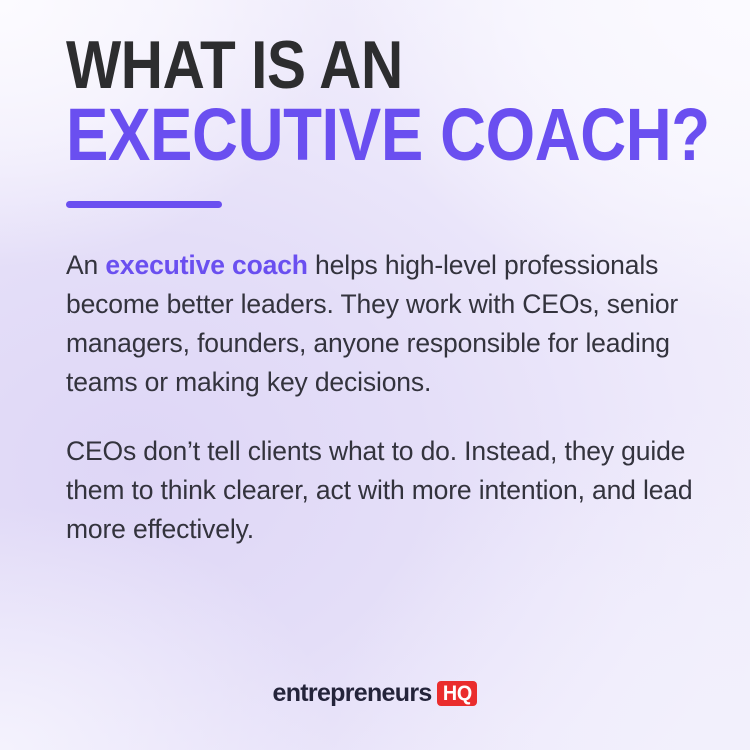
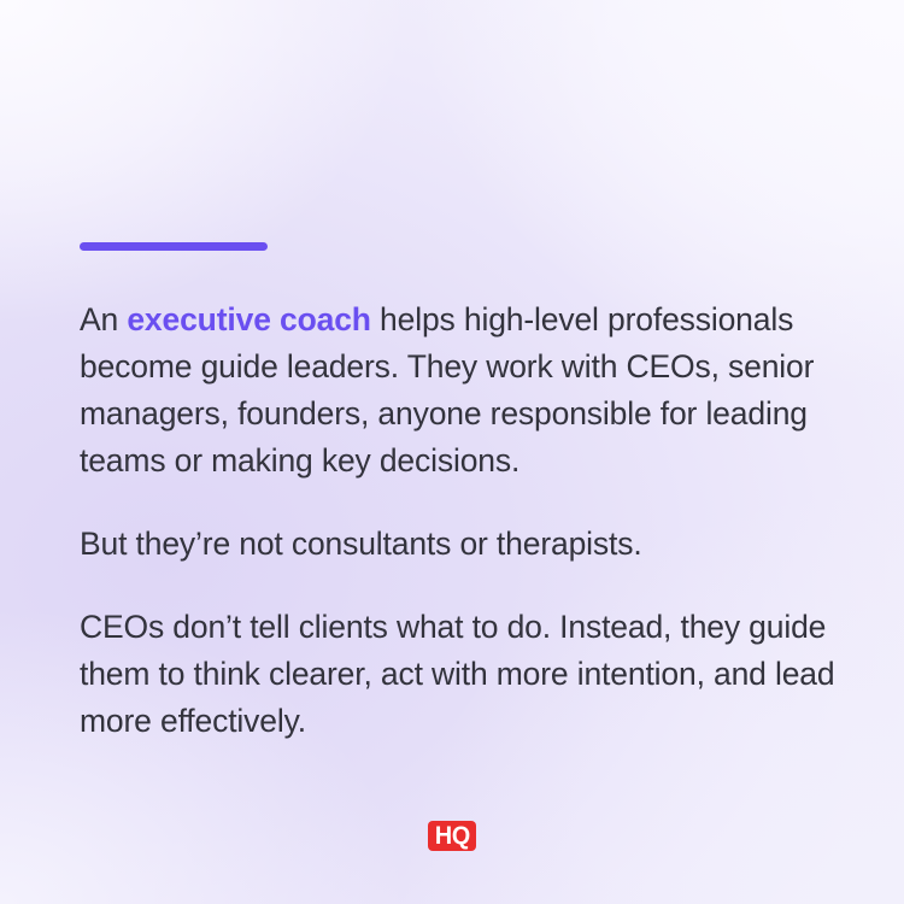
- WHAT IS AN
- EXECUTIVE COACH?
- An executive coach helps high-level professionals become better leaders. They work with CEOs, senior managers, founders, anyone responsible for leading teams or making key decisions.
+ An executive coach helps high-level professionals become guide leaders. They work with CEOs, senior managers, founders, anyone responsible for leading teams or making key decisions.
+ But they’re not consultants or therapists.
  CEOs don’t tell clients what to do. Instead, they guide them to think clearer, act with more intention, and lead more effectively.
- entrepreneurs
  HQ
